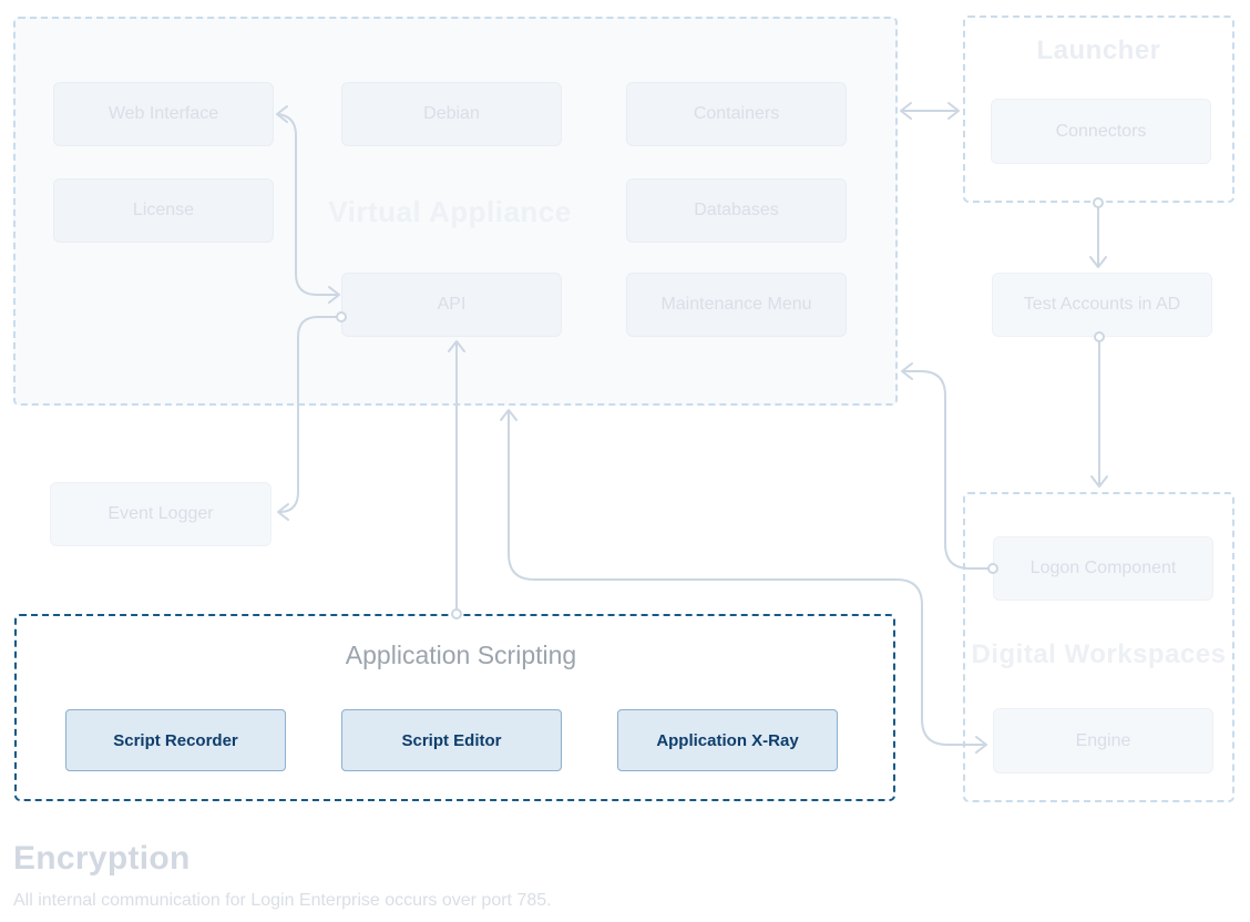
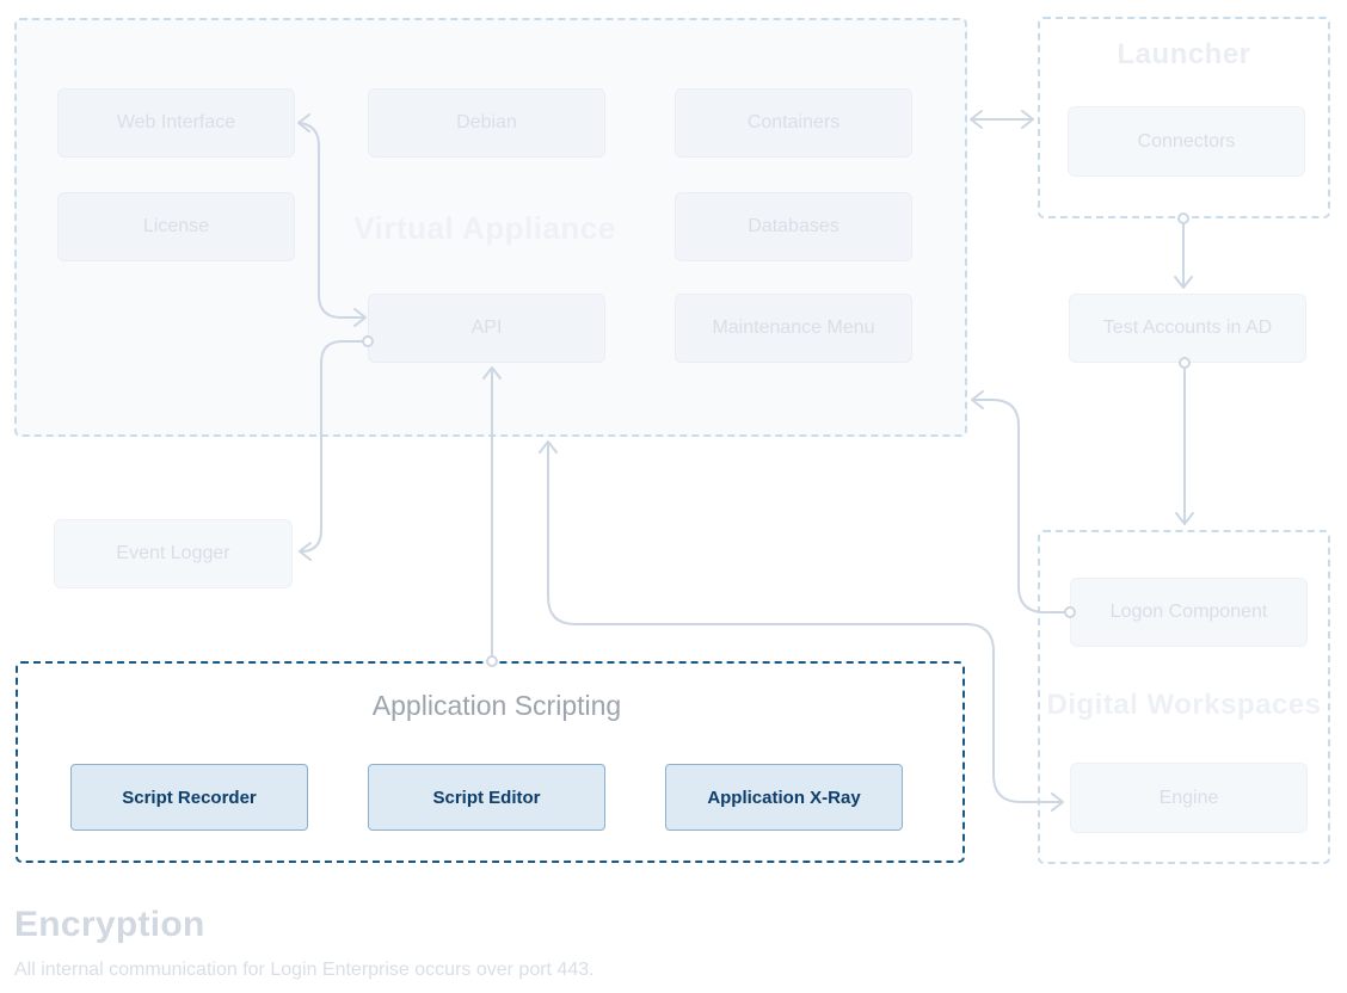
  Web Interface
  Debian
  Containers
  License
  Databases
  API
  Maintenance Menu
  Connectors
  Test Accounts in AD
  Event Logger
  Logon Component
  Engine
  Application Scripting
  Script Recorder
  Script Editor
  Application X-Ray
  Encryption
- All internal communication for Login Enterprise occurs over port 785.
+ All internal communication for Login Enterprise occurs over port 443.
